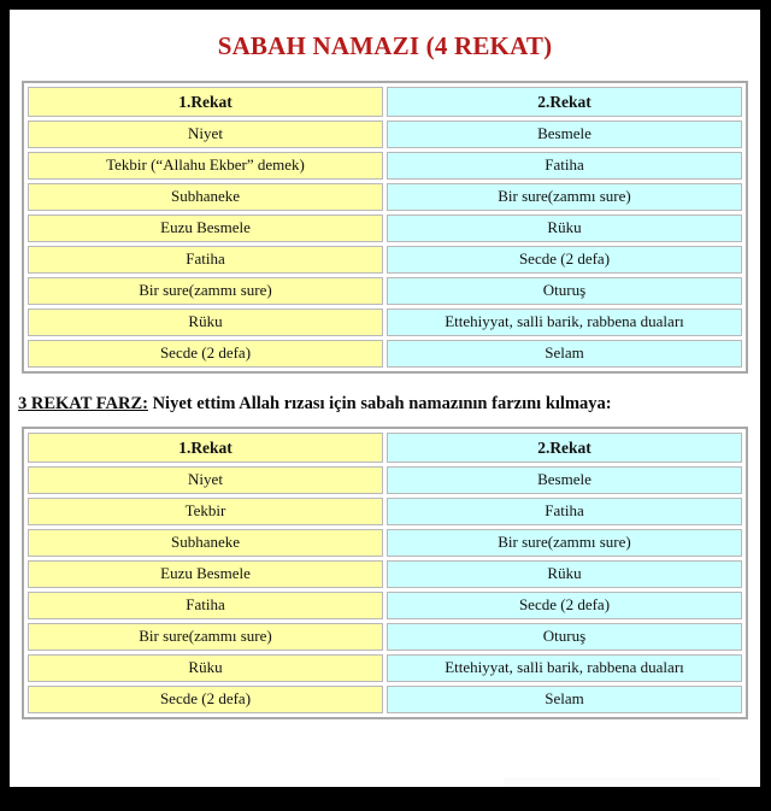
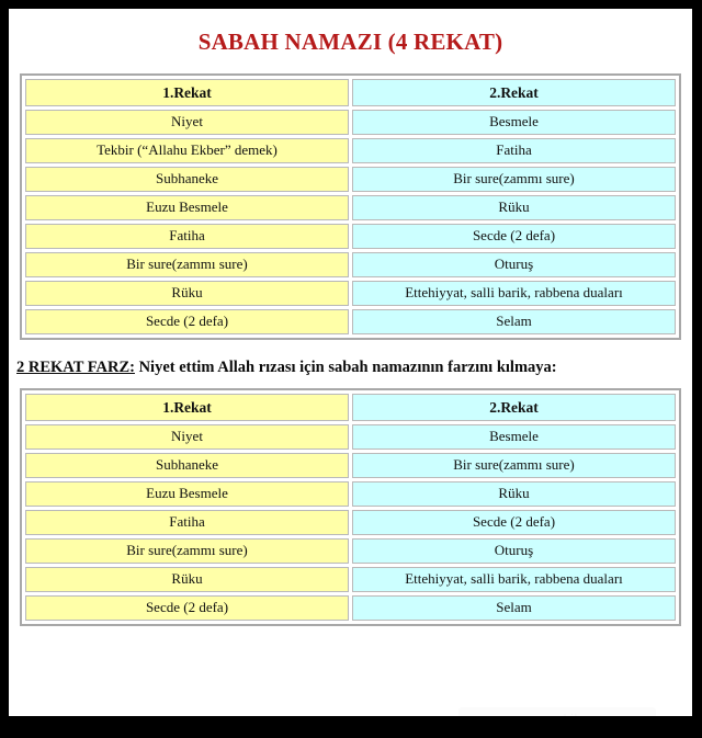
  SABAH NAMAZI (4 REKAT)
  1.Rekat	2.Rekat
  Niyet	Besmele
  Tekbir (“Allahu Ekber” demek)	Fatiha
  Subhaneke	Bir sure(zammı sure)
  Euzu Besmele	Rüku
  Fatiha	Secde (2 defa)
  Bir sure(zammı sure)	Oturuş
  Rüku	Ettehiyyat, salli barik, rabbena duaları
  Secde (2 defa)	Selam
- 3 REKAT FARZ: Niyet ettim Allah rızası için sabah namazının farzını kılmaya:
+ 2 REKAT FARZ: Niyet ettim Allah rızası için sabah namazının farzını kılmaya:
  1.Rekat	2.Rekat
  Niyet	Besmele
- Tekbir	Fatiha
  Subhaneke	Bir sure(zammı sure)
  Euzu Besmele	Rüku
  Fatiha	Secde (2 defa)
  Bir sure(zammı sure)	Oturuş
  Rüku	Ettehiyyat, salli barik, rabbena duaları
  Secde (2 defa)	Selam
